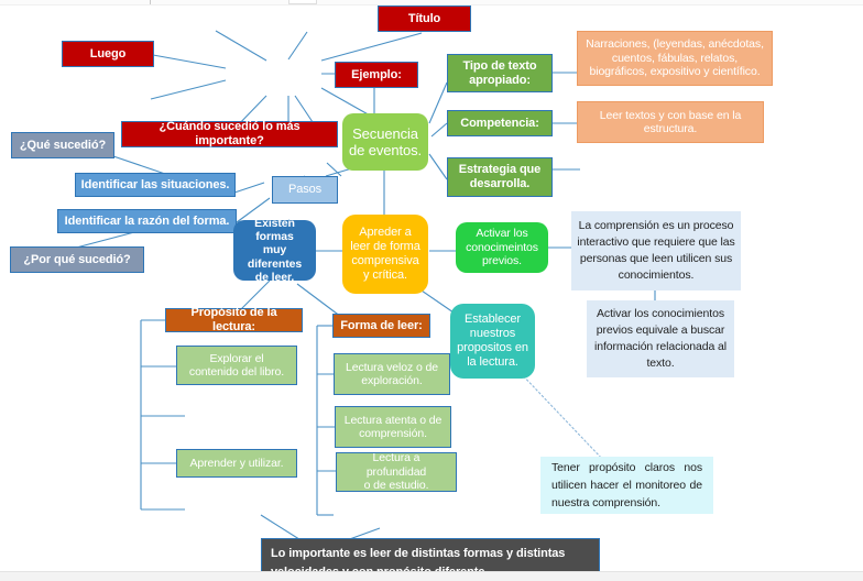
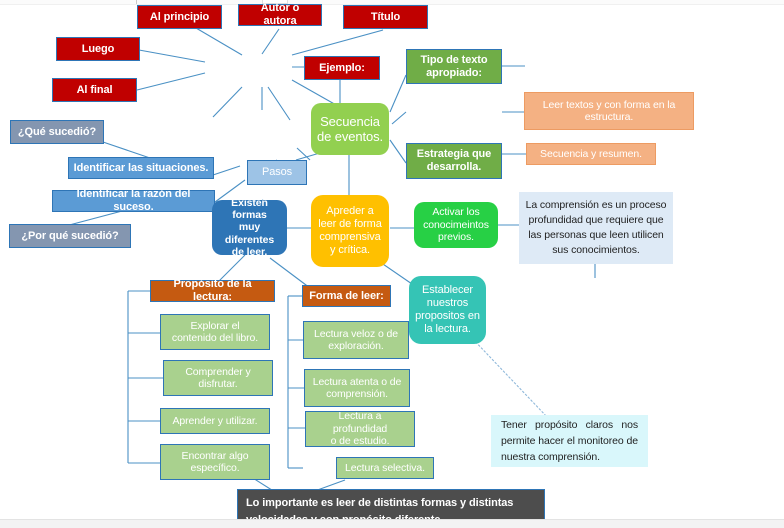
+ Al principio
+ Autor o autora
  Título
  Luego
+ Al final
  Ejemplo:
- ¿Cuándo sucedió lo más importante?
  ¿Qué sucedió?
  Identificar las situaciones.
- Identificar la razón del forma.
+ Identificar la razón del suceso.
  ¿Por qué sucedió?
  Pasos
  Secuencia
  de eventos.
  Tipo de texto
  apropiado:
- Narraciones, (leyendas, anécdotas, cuentos, fábulas, relatos, biográficos, expositivo y científico.
- Competencia:
- Leer textos y con base en la estructura.
+ Leer textos y con forma en la estructura.
  Estrategia que
  desarrolla.
+ Secuencia y resumen.
  Existen formas
  muy diferentes
  de leer.
  Apreder a
  leer de forma
  comprensiva
  y crítica.
  Activar los
  conocimeintos
  previos.
- La comprensión es un proceso interactivo que requiere que las personas que leen utilicen sus conocimientos.
+ La comprensión es un proceso profundidad que requiere que las personas que leen utilicen sus conocimientos.
- Activar los conocimientos previos equivale a buscar información relacionada al texto.
  Establecer
  nuestros
  propositos en
  la lectura.
  Propósito de la lectura:
  Forma de leer:
  Explorar el
  contenido del libro.
+ Comprender y
+ disfrutar.
  Aprender y utilizar.
+ Encontrar algo
+ específico.
  Lectura veloz o de
  exploración.
  Lectura atenta o de
  comprensión.
  Lectura a profundidad
  o de estudio.
+ Lectura selectiva.
- Tener propósito claros nos utilicen hacer el monitoreo de nuestra comprensión.
+ Tener propósito claros nos permite hacer el monitoreo de nuestra comprensión.
